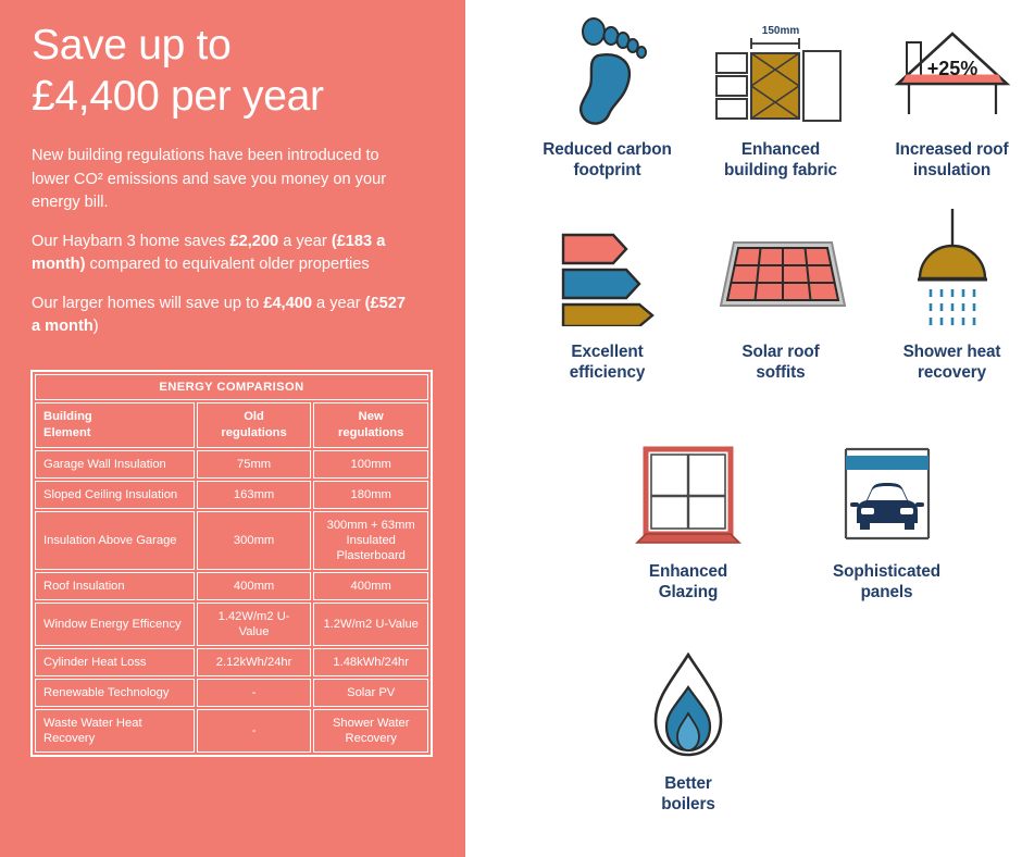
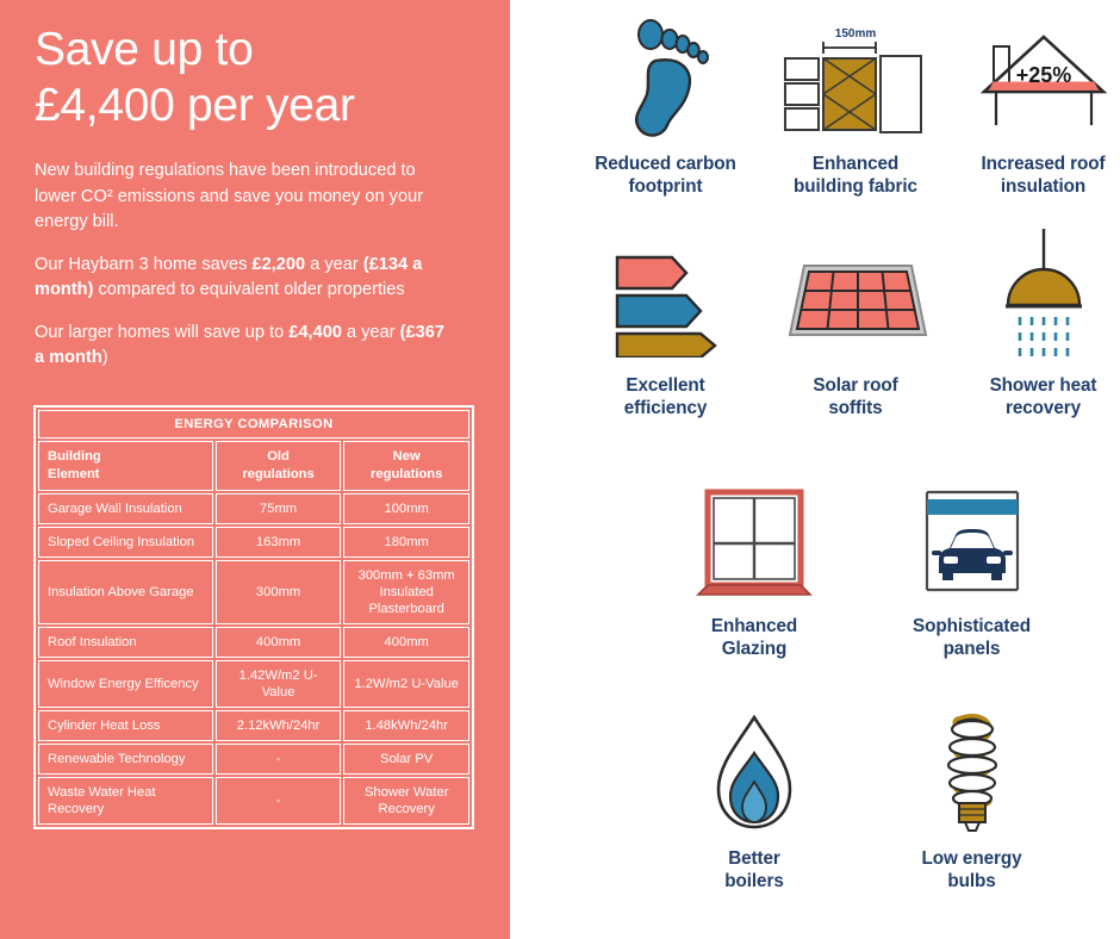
  Save up to
  £4,400 per year
  New building regulations have been introduced to lower CO² emissions and save you money on your energy bill.
- Our Haybarn 3 home saves £2,200 a year (£183 a month) compared to equivalent older properties
+ Our Haybarn 3 home saves £2,200 a year (£134 a month) compared to equivalent older properties
- Our larger homes will save up to £4,400 a year (£527 a month)
+ Our larger homes will save up to £4,400 a year (£367 a month)
  ENERGY COMPARISON
  Building Element	Old regulations	New regulations
  Garage Wall Insulation	75mm	100mm
  Sloped Ceiling Insulation	163mm	180mm
  Insulation Above Garage	300mm	300mm + 63mm Insulated Plasterboard
  Roof Insulation	400mm	400mm
  Window Energy Efficency	1.42W/m2 U-Value	1.2W/m2 U-Value
  Cylinder Heat Loss	2.12kWh/24hr	1.48kWh/24hr
  Renewable Technology	-	Solar PV
  Waste Water Heat Recovery	-	Shower Water Recovery
  Reduced carbon
  footprint
  150mm
  Enhanced
  building fabric
  +25%
  Increased roof
  insulation
  Excellent
  efficiency
  Solar roof
  soffits
  Shower heat
  recovery
  Enhanced
  Glazing
  Sophisticated
  panels
  Better
  boilers
+ Low energy
+ bulbs
